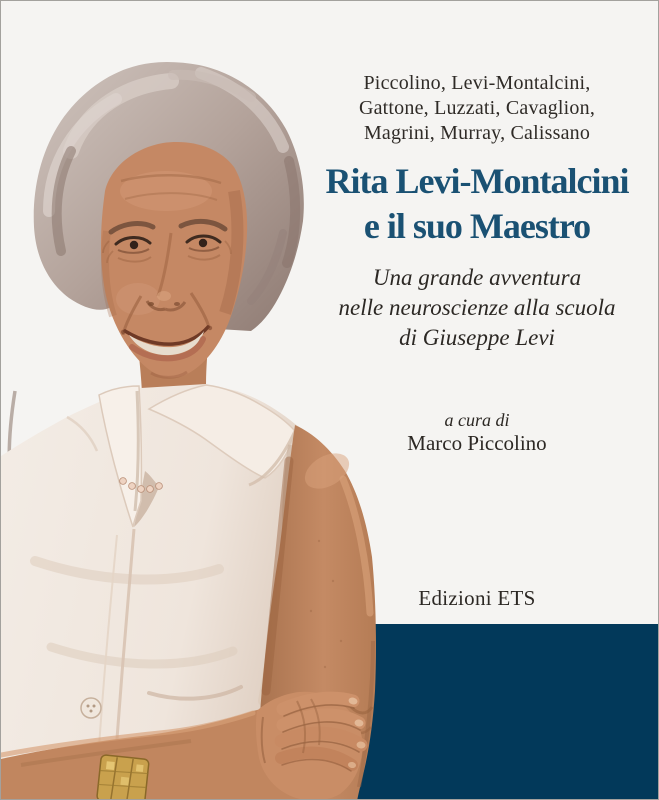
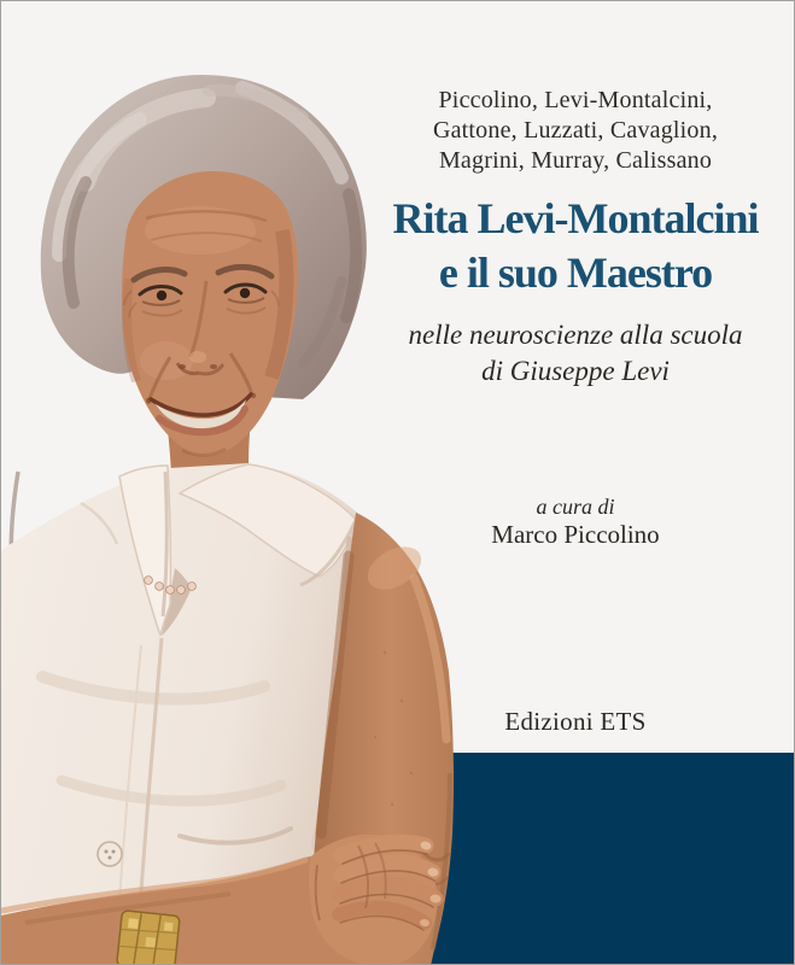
  Piccolino, Levi-Montalcini,
  Gattone, Luzzati, Cavaglion,
  Magrini, Murray, Calissano
  Rita Levi-Montalcini
  e il suo Maestro
- Una grande avventura
  nelle neuroscienze alla scuola
  di Giuseppe Levi
  a cura di
  Marco Piccolino
  Edizioni ETS
